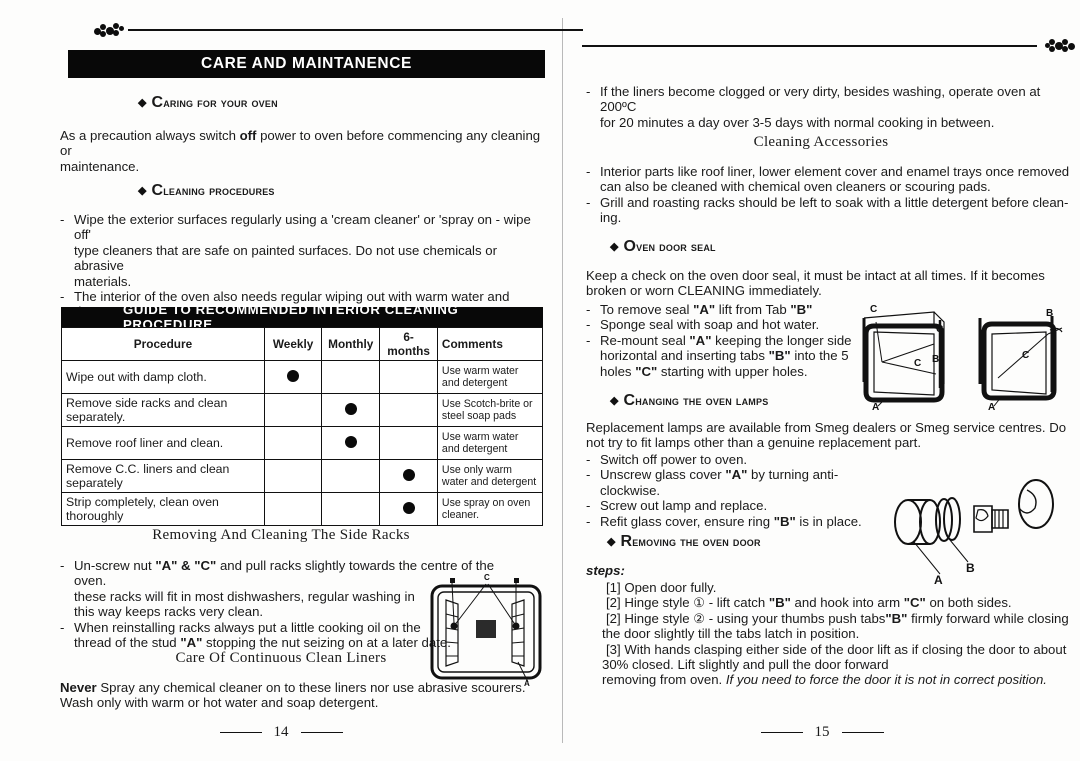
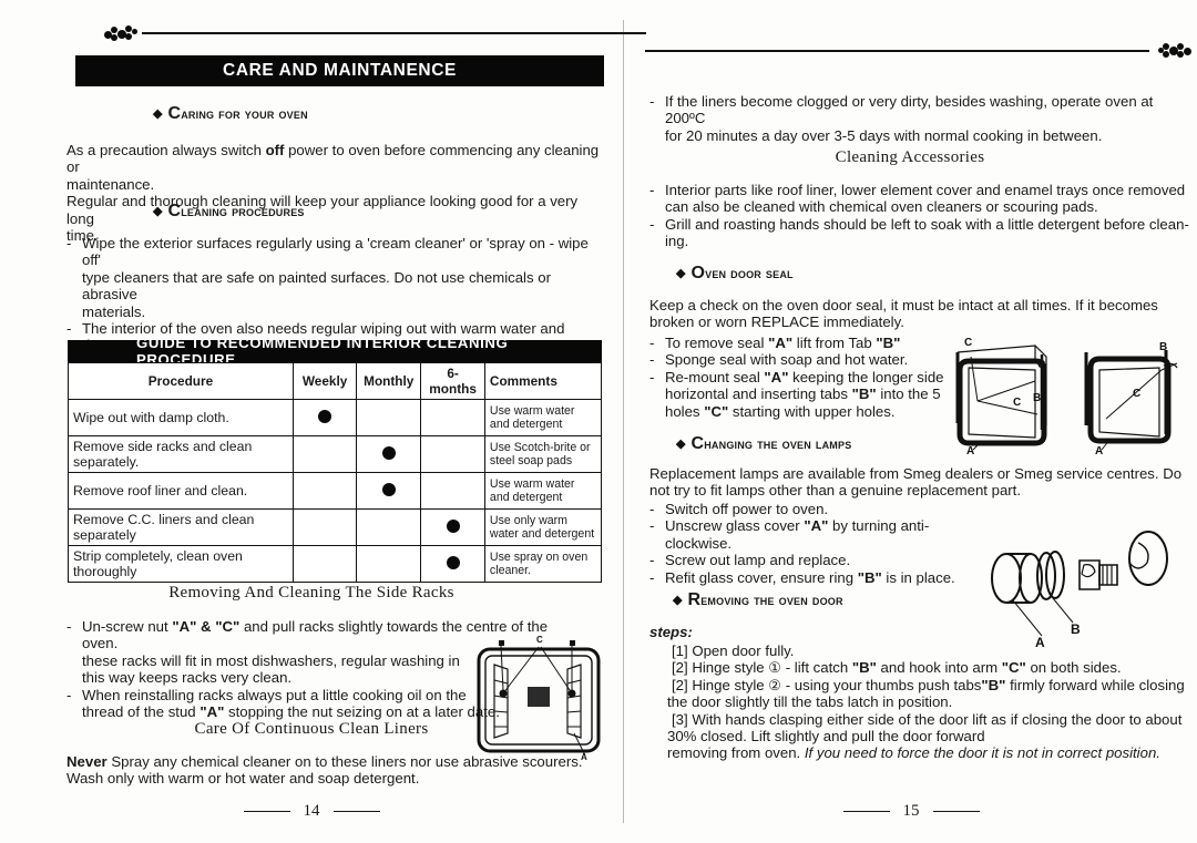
  CARE AND MAINTANENCE
  ◆
  Caring for your oven
  As a precaution always switch off power to oven before commencing any cleaning or
  maintenance.
+ Regular and thorough cleaning will keep your appliance looking good for a very long
+ time.
  ◆
  Cleaning procedures
  -
  Wipe the exterior surfaces regularly using a 'cream cleaner' or 'spray on - wipe off'
  type cleaners that are safe on painted surfaces. Do not use chemicals or abrasive
  materials.
  -
  The interior of the oven also needs regular wiping out with warm water and
  GUIDE TO RECOMMENDED INTERIOR CLEANING PROCEDURE.
  Procedure	Weekly	Monthly	6-months	Comments
  Wipe out with damp cloth.				Use warm water and detergent
  Remove side racks and clean separately.				Use Scotch-brite or steel soap pads
  Remove roof liner and clean.				Use warm water and detergent
  Remove C.C. liners and clean separately				Use only warm water and detergent
  Strip completely, clean oven thoroughly				Use spray on oven cleaner.
  Removing And Cleaning The Side Racks
  -
  Un-screw nut "A" & "C" and pull racks slightly towards the centre of the oven.
  these racks will fit in most dishwashers, regular washing in
  this way keeps racks very clean.
  -
  When reinstalling racks always put a little cooking oil on the
  thread of the stud "A" stopping the nut seizing on at a later de
  C
  A
  Care Of Continuous Clean Liners
  Never Spray any chemical cleaner on to these liners nor use abrasive scourers.
  Wash only with warm or hot water and soap detergent.
  14
  -
  If the liners become clogged or very dirty, besides washing, operate oven at 200ºC
  for 20 minutes a day over 3-5 days with normal cooking in between.
  Cleaning Accessories
  -
  Interior parts like roof liner, lower element cover and enamel trays once removed
  can also be cleaned with chemical oven cleaners or scouring pads.
  -
- Grill and roasting racks should be left to soak with a little detergent before clean-
+ Grill and roasting hands should be left to soak with a little detergent before clean-
  ing.
  ◆
  Oven door seal
  Keep a check on the oven door seal, it must be intact at all times. If it becomes
- broken or worn CLEANING immediately.
+ broken or worn REPLACE immediately.
  -
  To remove seal "A" lift from Tab "B"
  -
  Sponge seal with soap and hot water.
  -
  Re-mount seal "A" keeping the longer side
  horizontal and inserting tabs "B" into the 5
  holes "C" starting with upper holes.
  C
  C
  C
  B
  A
  B
  C
  A
  ◆
  Changing the oven lamps
  Replacement lamps are available from Smeg dealers or Smeg service centres. Do
  not try to fit lamps other than a genuine replacement part.
  -
  Switch off power to oven.
  -
  Unscrew glass cover "A" by turning anti-clockwise.
  -
  Screw out lamp and replace.
  -
  Refit glass cover, ensure ring "B" is in place.
  A
  B
  ◆
  Removing the oven door
  steps:
  [1] Open door fully.
  [2] Hinge style ① - lift catch "B" and hook into arm "C" on both sides.
  [2] Hinge style ② - using your thumbs push tabs"B" firmly forward while closing
  the door slightly till the tabs latch in position.
  [3] With hands clasping either side of the door lift as if closing the door to about
  30% closed. Lift slightly and pull the door forward
  removing from oven. If you need to force the door it is not in correct position.
  15
